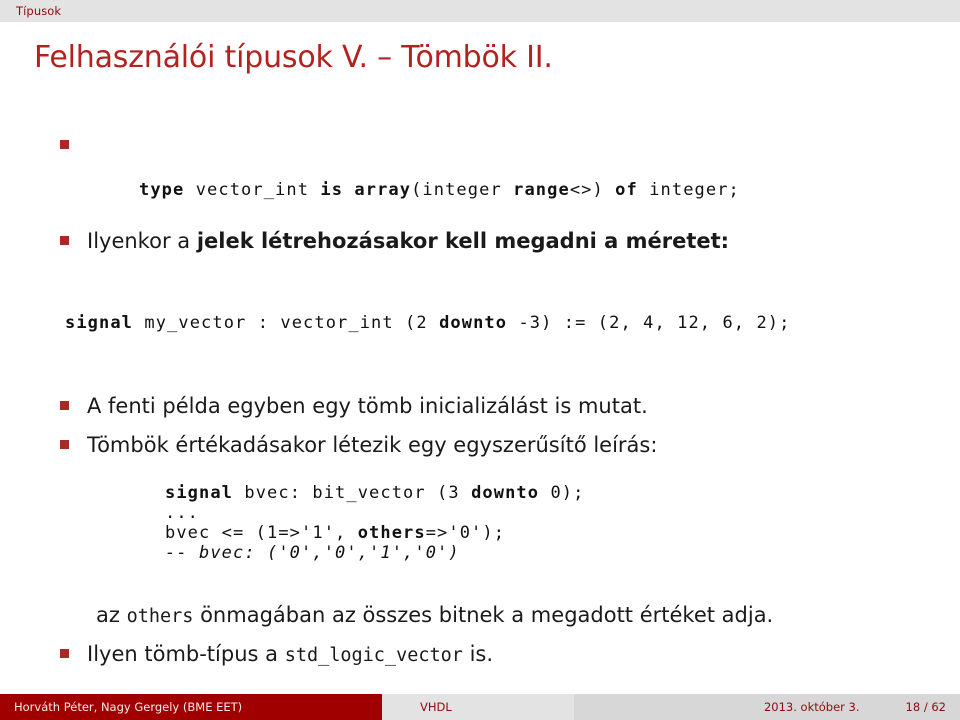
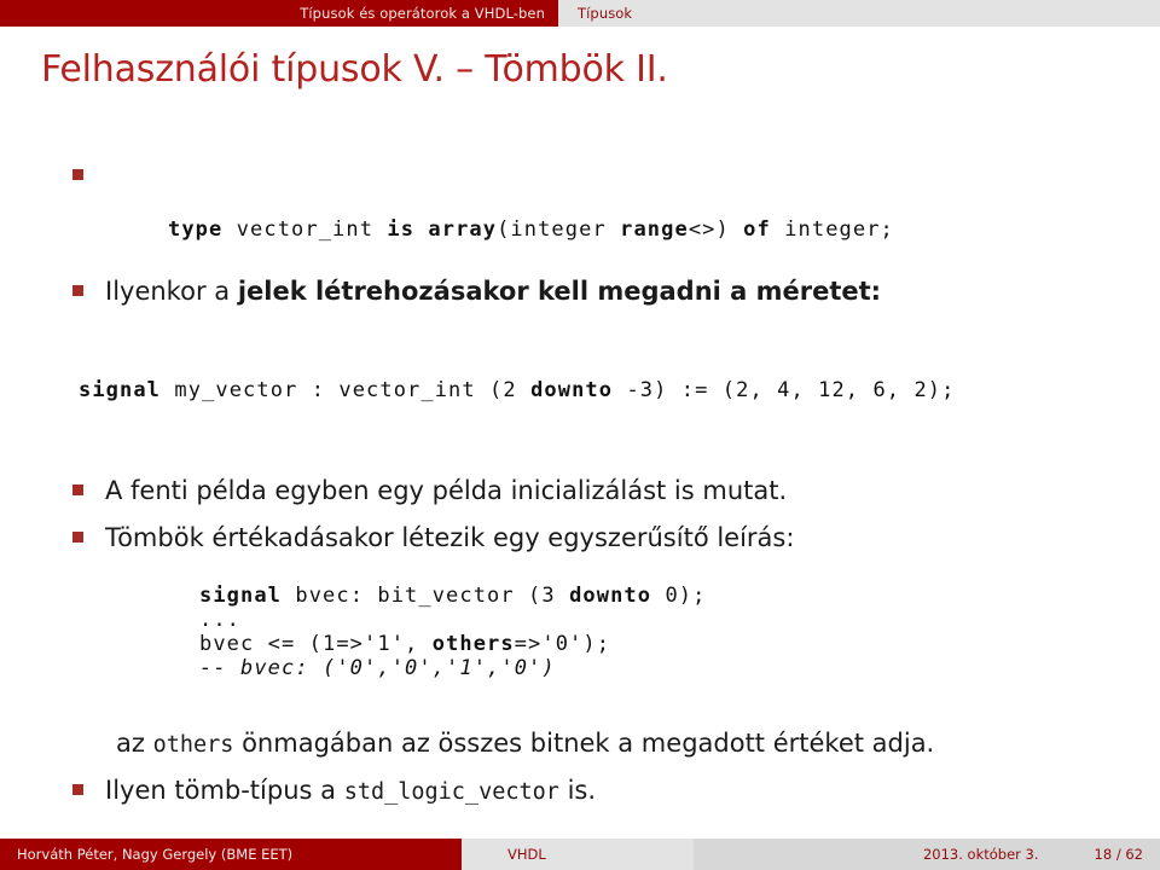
+ Típusok és operátorok a VHDL-ben
  Típusok
  Felhasználói típusok V. – Tömbök II.
  type vector_int is array(integer range<>) of integer;
  Ilyenkor a jelek létrehozásakor kell megadni a méretet:
  signal my_vector : vector_int (2 downto -3) := (2, 4, 12, 6, 2);
- A fenti példa egyben egy tömb inicializálást is mutat.
+ A fenti példa egyben egy példa inicializálást is mutat.
  Tömbök értékadásakor létezik egy egyszerűsítő leírás:
  signal bvec: bit_vector (3 downto 0);
  ...
  bvec <= (1=>'1', others=>'0');
  -- bvec: ('0','0','1','0')
  az others önmagában az összes bitnek a megadott értéket adja.
  Ilyen tömb-típus a std_logic_vector is.
  Horváth Péter, Nagy Gergely (BME EET)
  VHDL
  2013. október 3.
  18 / 62
